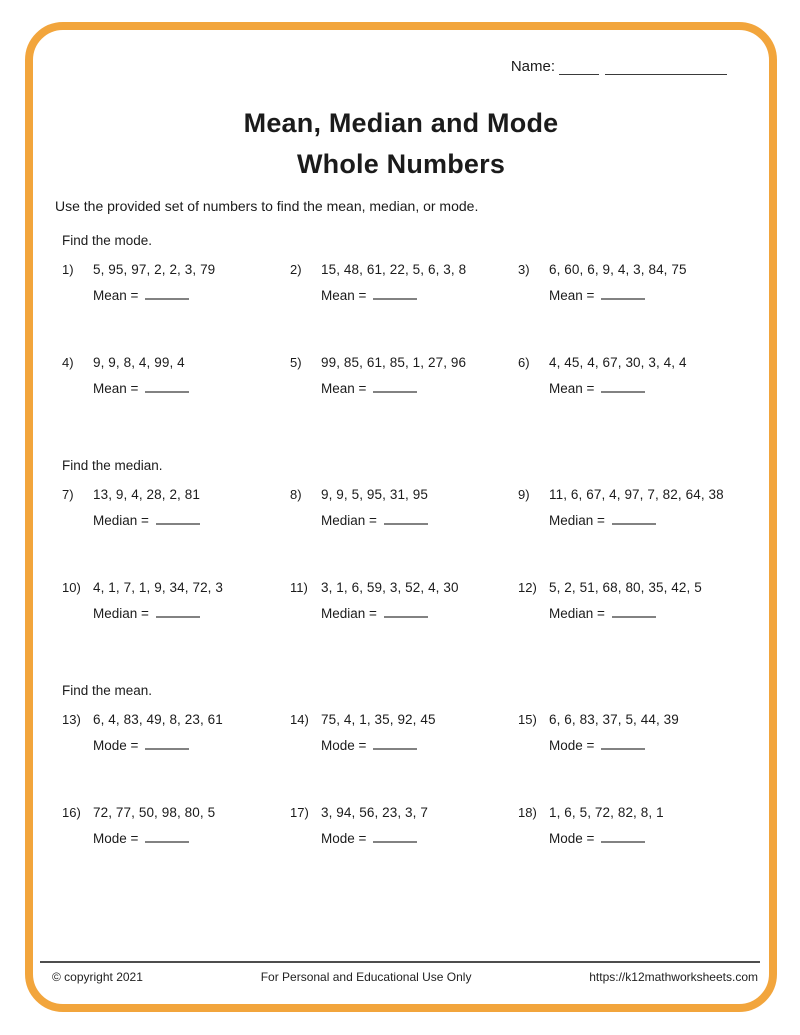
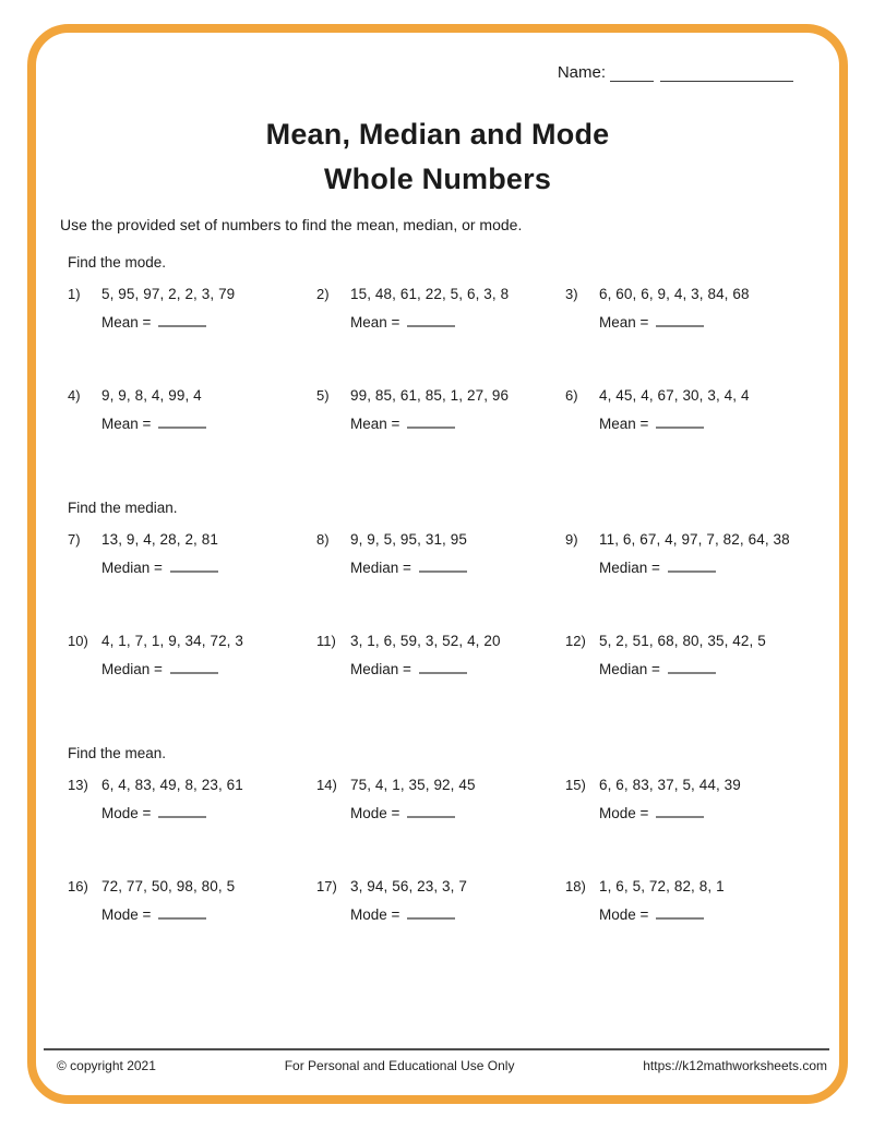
  Name:
  Mean, Median and Mode
  Whole Numbers
  Use the provided set of numbers to find the mean, median, or mode.
  Find the mode.
  1)
  5, 95, 97, 2, 2, 3, 79
  Mean =
  2)
  15, 48, 61, 22, 5, 6, 3, 8
  Mean =
  3)
- 6, 60, 6, 9, 4, 3, 84, 75
+ 6, 60, 6, 9, 4, 3, 84, 68
  Mean =
  4)
  9, 9, 8, 4, 99, 4
  Mean =
  5)
  99, 85, 61, 85, 1, 27, 96
  Mean =
  6)
  4, 45, 4, 67, 30, 3, 4, 4
  Mean =
  Find the median.
  7)
  13, 9, 4, 28, 2, 81
  Median =
  8)
  9, 9, 5, 95, 31, 95
  Median =
  9)
  11, 6, 67, 4, 97, 7, 82, 64, 38
  Median =
  10)
  4, 1, 7, 1, 9, 34, 72, 3
  Median =
  11)
- 3, 1, 6, 59, 3, 52, 4, 30
+ 3, 1, 6, 59, 3, 52, 4, 20
  Median =
  12)
  5, 2, 51, 68, 80, 35, 42, 5
  Median =
  Find the mean.
  13)
  6, 4, 83, 49, 8, 23, 61
  Mode =
  14)
  75, 4, 1, 35, 92, 45
  Mode =
  15)
  6, 6, 83, 37, 5, 44, 39
  Mode =
  16)
  72, 77, 50, 98, 80, 5
  Mode =
  17)
  3, 94, 56, 23, 3, 7
  Mode =
  18)
  1, 6, 5, 72, 82, 8, 1
  Mode =
  © copyright 2021
  For Personal and Educational Use Only
  https://k12mathworksheets.com
